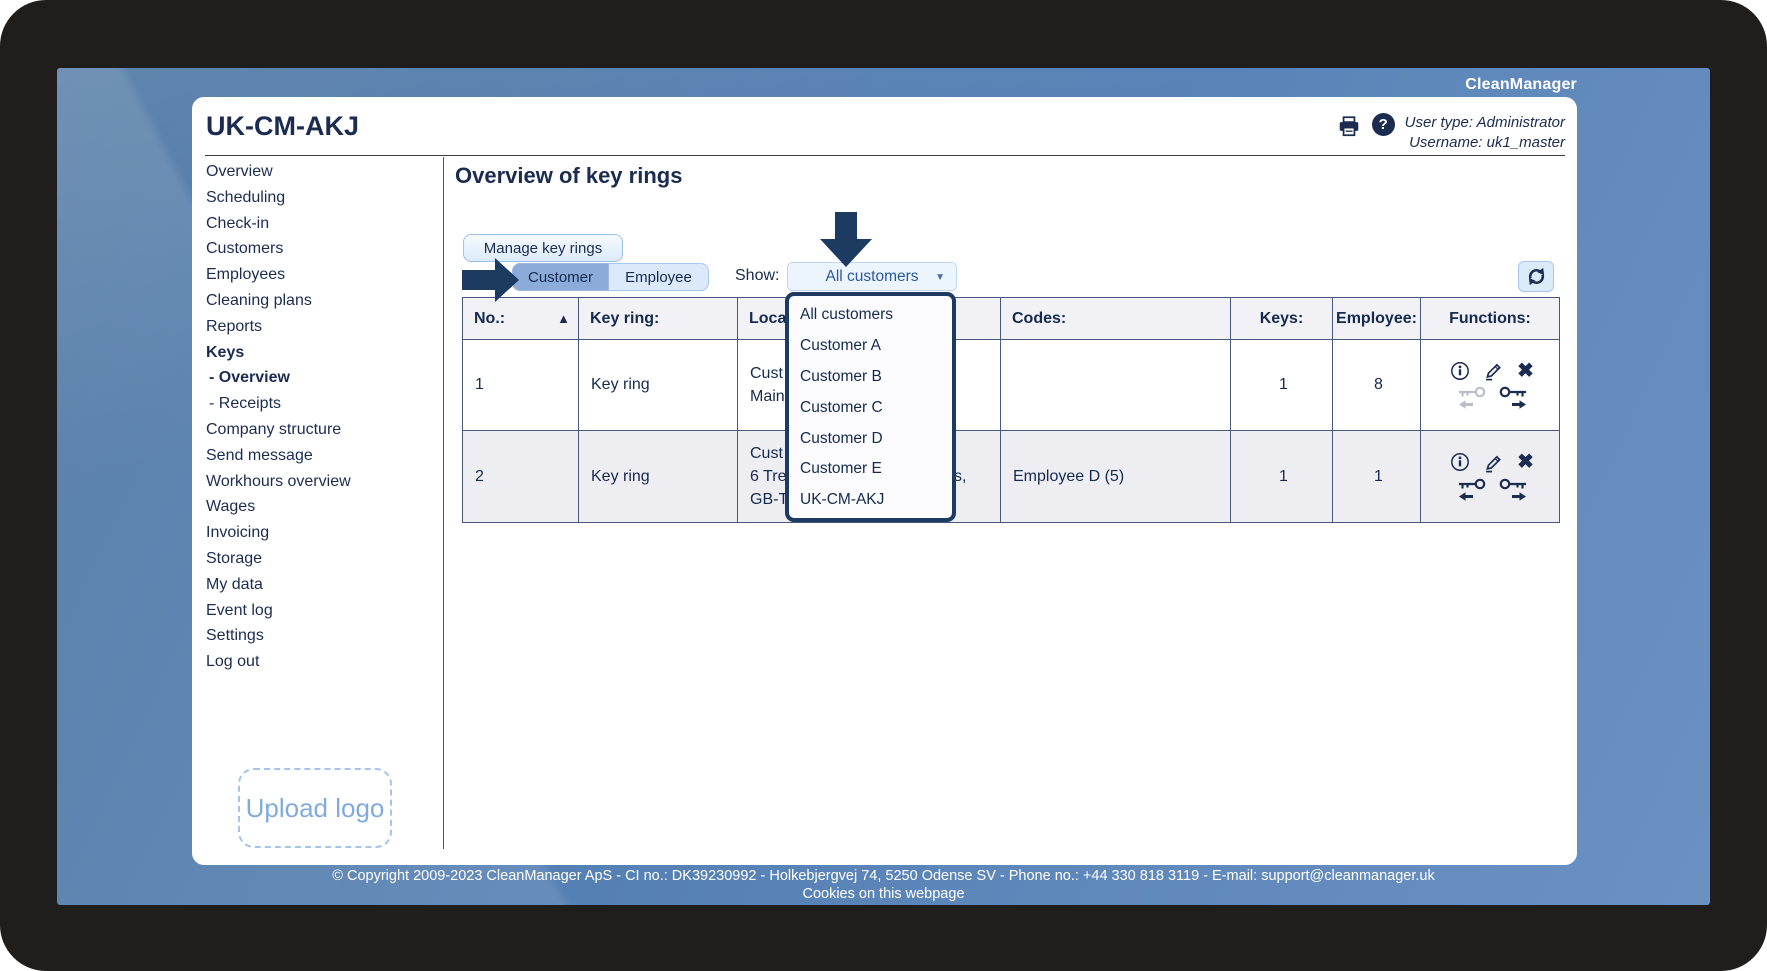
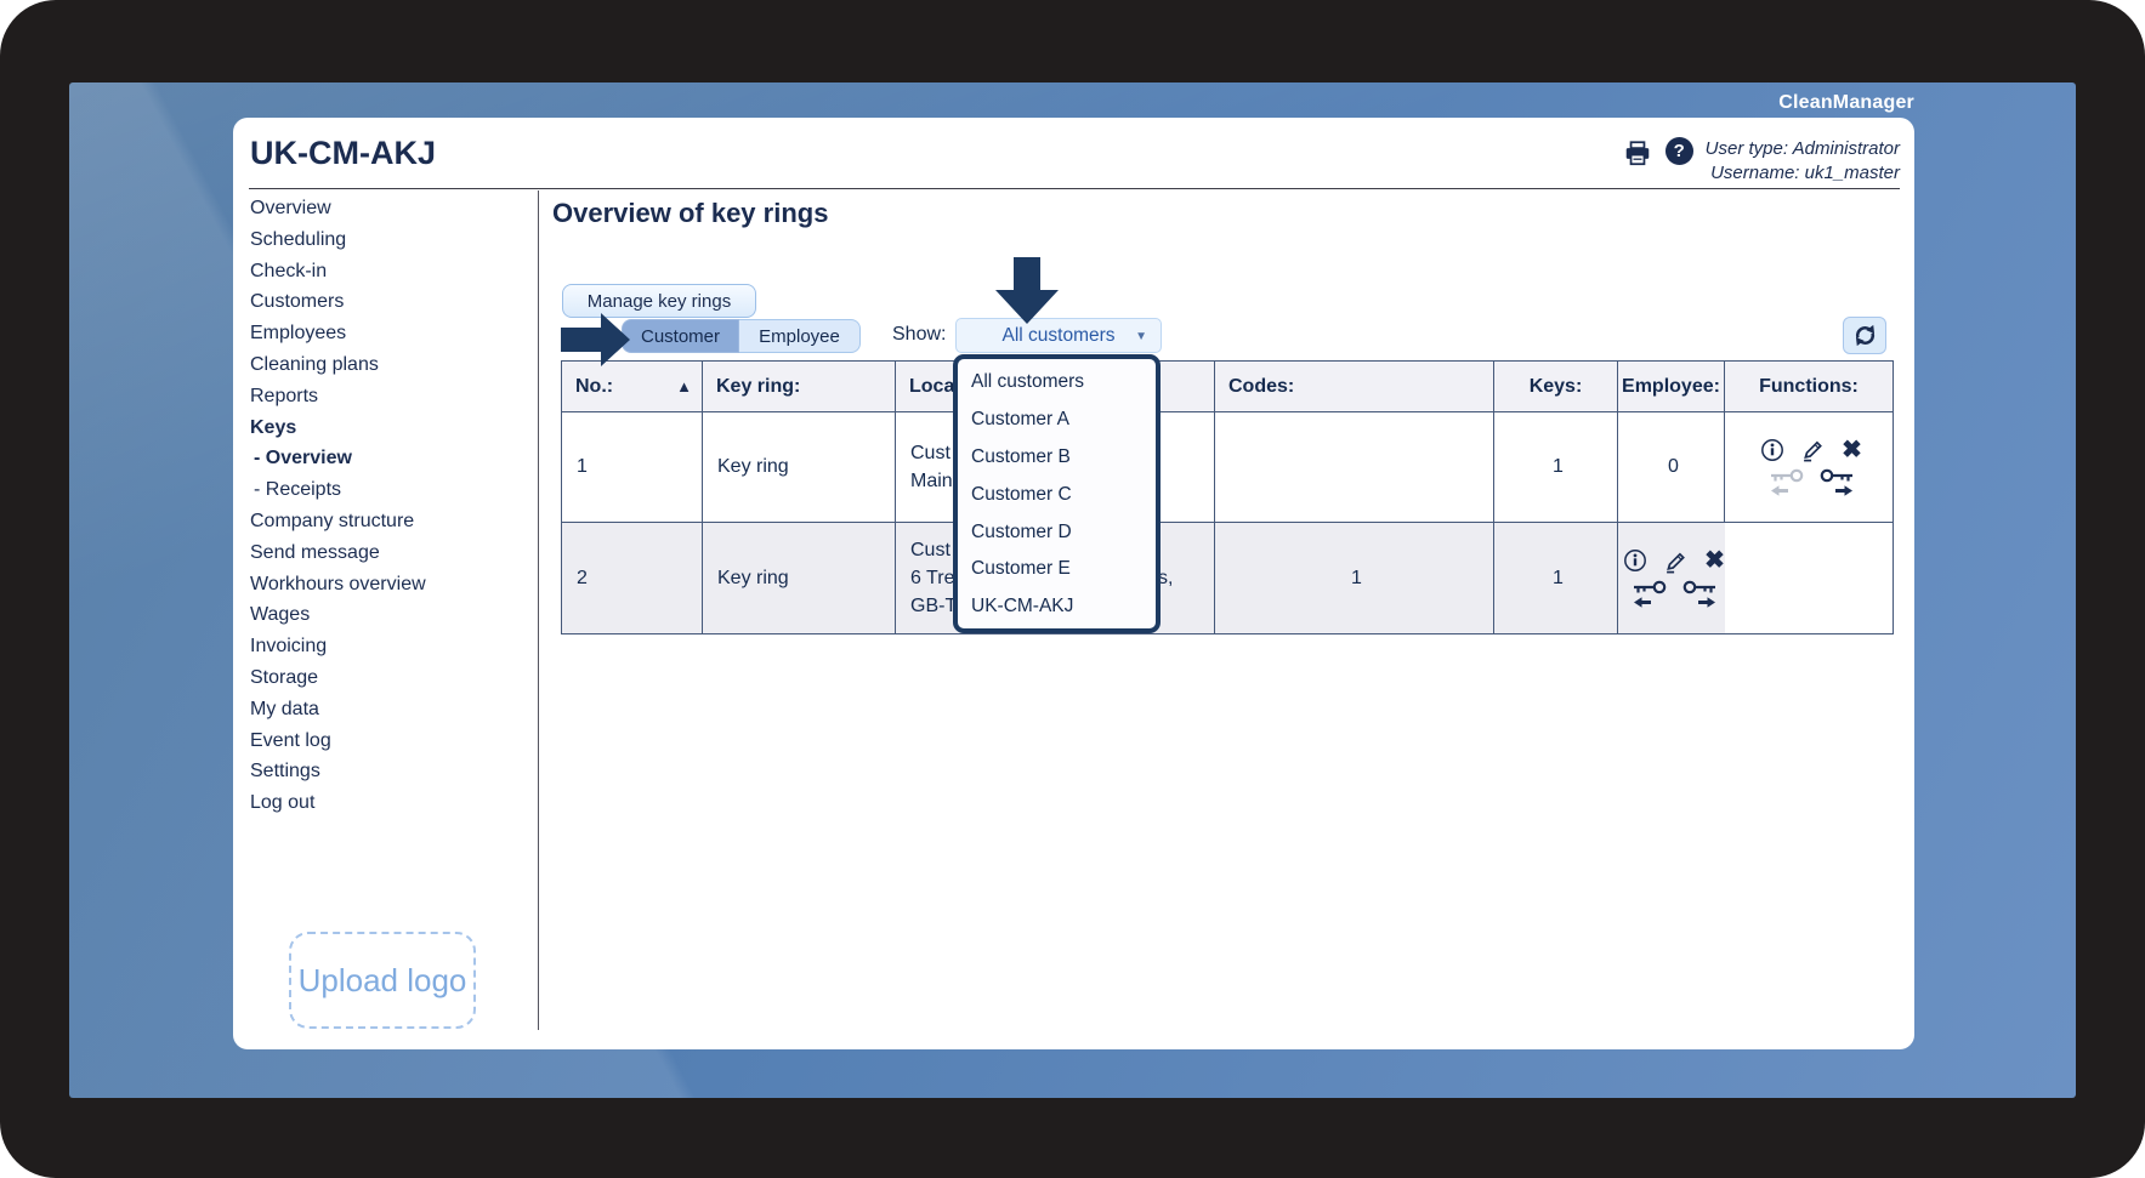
  CleanManager
  UK-CM-AKJ
  ?
  User type: Administrator
  Username: uk1_master
  Overview
  Scheduling
  Check-in
  Customers
  Employees
  Cleaning plans
  Reports
  Keys
  - Overview
  - Receipts
  Company structure
  Send message
  Workhours overview
  Wages
  Invoicing
  Storage
  My data
  Event log
  Settings
  Log out
  Upload logo
  Overview of key rings
  Manage key rings
  Customer
  Employee
  Show:
  All customers
  ▼
  No.:
  ▲
  Key ring:
  Codes:
  Keys:
  Employee:
  Functions:
  1
  Key ring
  Cust
  Main
  1
- 8
+ 0
  ✖
  2
  Key ring
  Cust
  6 Tre
  GB-T
  s,
- Employee D (5)
  1
  1
  ✖
  All customers
  Customer A
  Customer B
  Customer C
  Customer D
  Customer E
  UK-CM-AKJ
- © Copyright 2009-2023 CleanManager ApS - CI no.: DK39230992 - Holkebjergvej 74, 5250 Odense SV - Phone no.: +44 330 818 3119 - E-mail: support@cleanmanager.uk
- Cookies on this webpage
